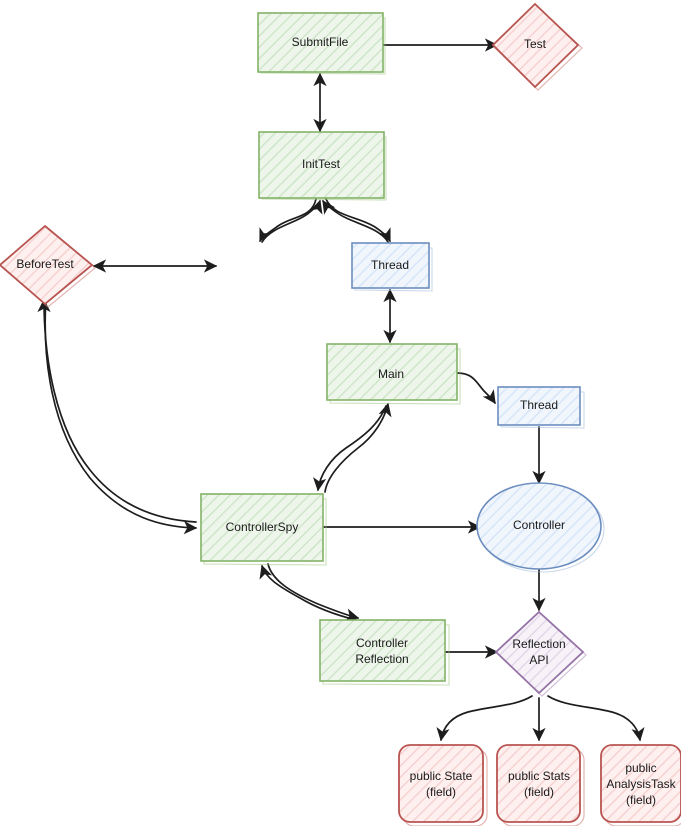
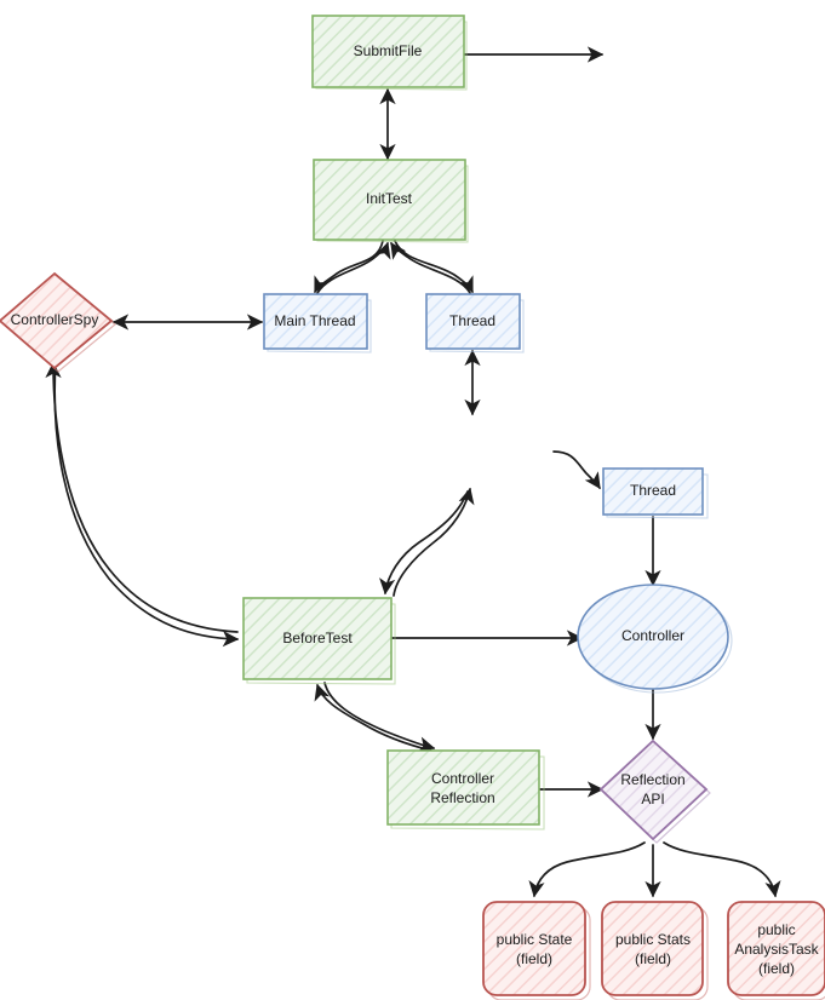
  SubmitFile
- Test
  InitTest
- BeforeTest
+ ControllerSpy
+ Main Thread
  Thread
- Main
  Thread
- ControllerSpy
+ BeforeTest
  Controller
  Controller
  Reflection
  Reflection
  API
  public State
  (field)
  public Stats
  (field)
  public
  AnalysisTask
  (field)
